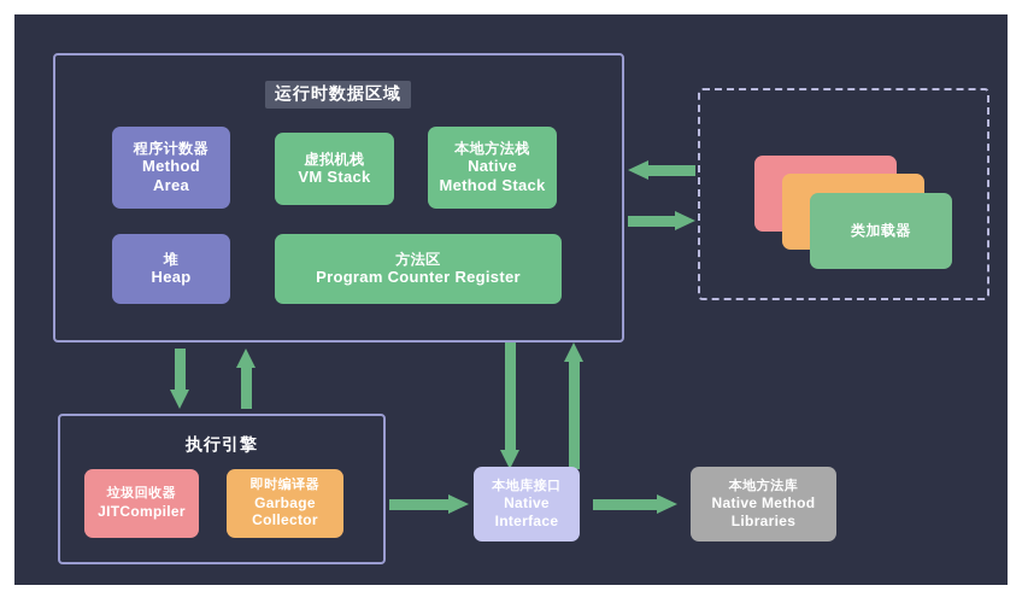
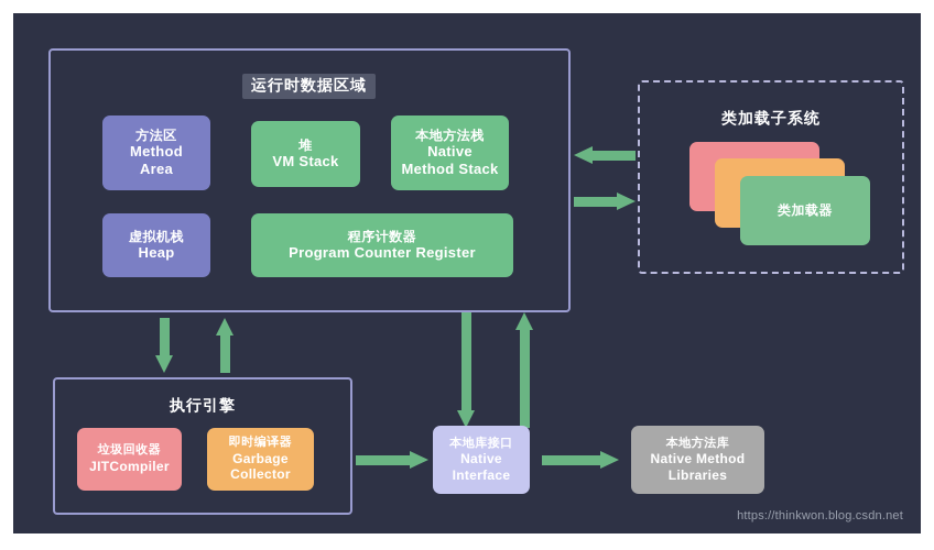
  运行时数据区域
- 程序计数器
+ 方法区
  Method
  Area
- 虚拟机栈
+ 堆
  VM Stack
  本地方法栈
  Native
  Method Stack
- 堆
+ 虚拟机栈
  Heap
- 方法区
+ 程序计数器
  Program Counter Register
+ 类加载子系统
  类加载器
  执行引擎
  垃圾回收器
  JITCompiler
  即时编译器
  Garbage
  Collector
  本地库接口
  Native
  Interface
  本地方法库
  Native Method
  Libraries
+ https://thinkwon.blog.csdn.net
